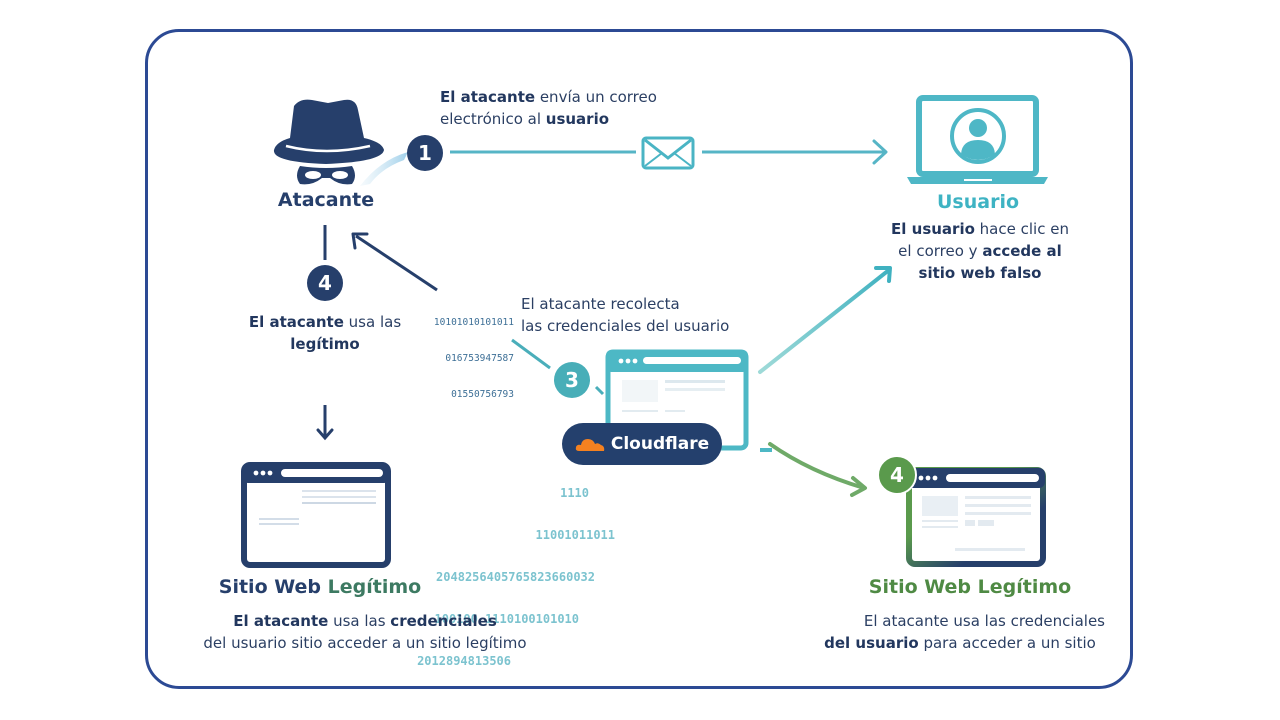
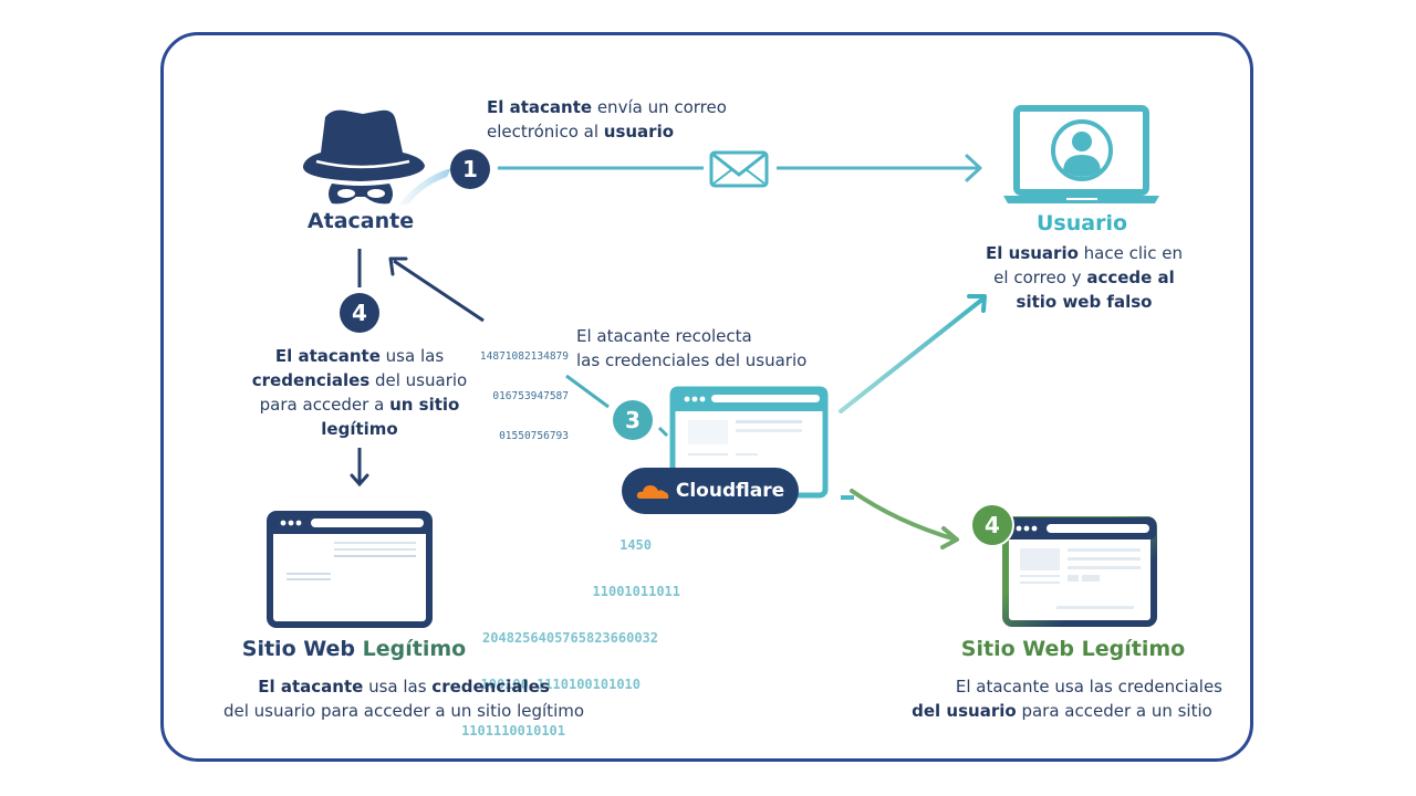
  Atacante
  1
  El atacante envía un correo
  electrónico al usuario
  Usuario
  El usuario hace clic en
  el correo y accede al
  sitio web falso
  4
  El atacante usa las
+ credenciales del usuario
+ para acceder a un sitio
  legítimo
- 10101010101011
+ 14871082134879
  016753947587
  01550756793
  El atacante recolecta
  las credenciales del usuario
  3
  Cloudflare
- 1110
+ 1450
  11001011011
  2048256405765823660032
  100100 1110100101010
- 2012894813506
+ 1101110010101
  Sitio Web Legítimo
  El atacante usa las credenciales
- del usuario sitio acceder a un sitio legítimo
+ del usuario para acceder a un sitio legítimo
  4
  Sitio Web Legítimo
  El atacante usa las credenciales
  del usuario para acceder a un sitio
